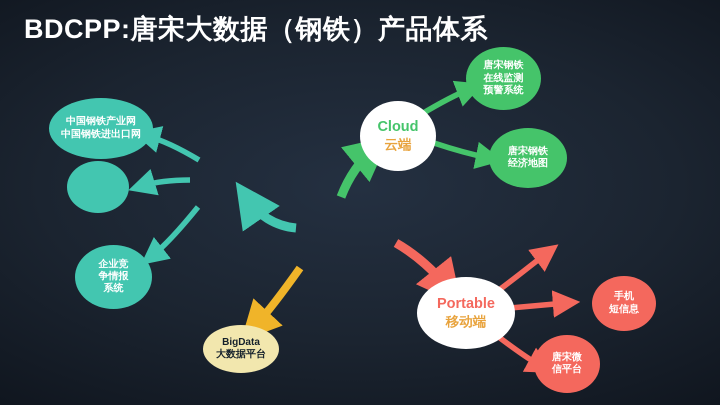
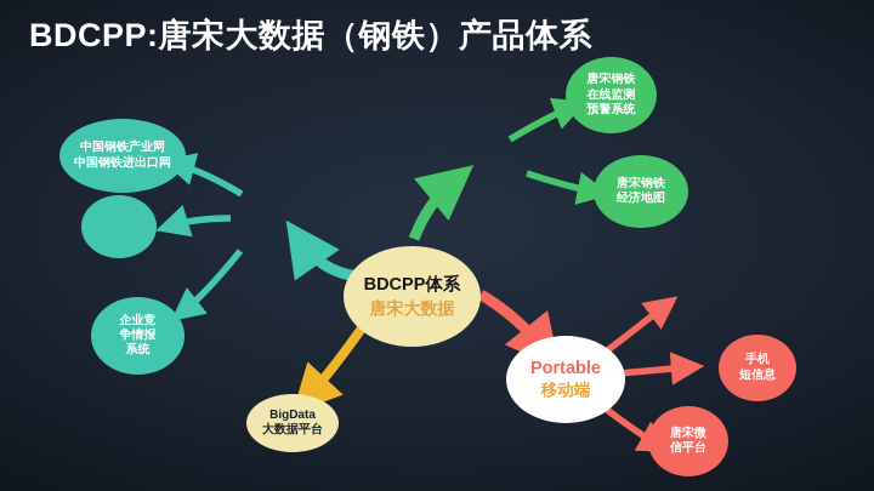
  BDCPP:唐宋大数据（钢铁）产品体系
+ BDCPP体系
+ 唐宋大数据
  中国钢铁产业网
  中国钢铁进出口网
  企业竞
  争情报
  系统
- Cloud
- 云端
  唐宋钢铁
  在线监测
  预警系统
  唐宋钢铁
  经济地图
  Portable
  移动端
  手机
  短信息
  唐宋微
  信平台
  BigData
  大数据平台
